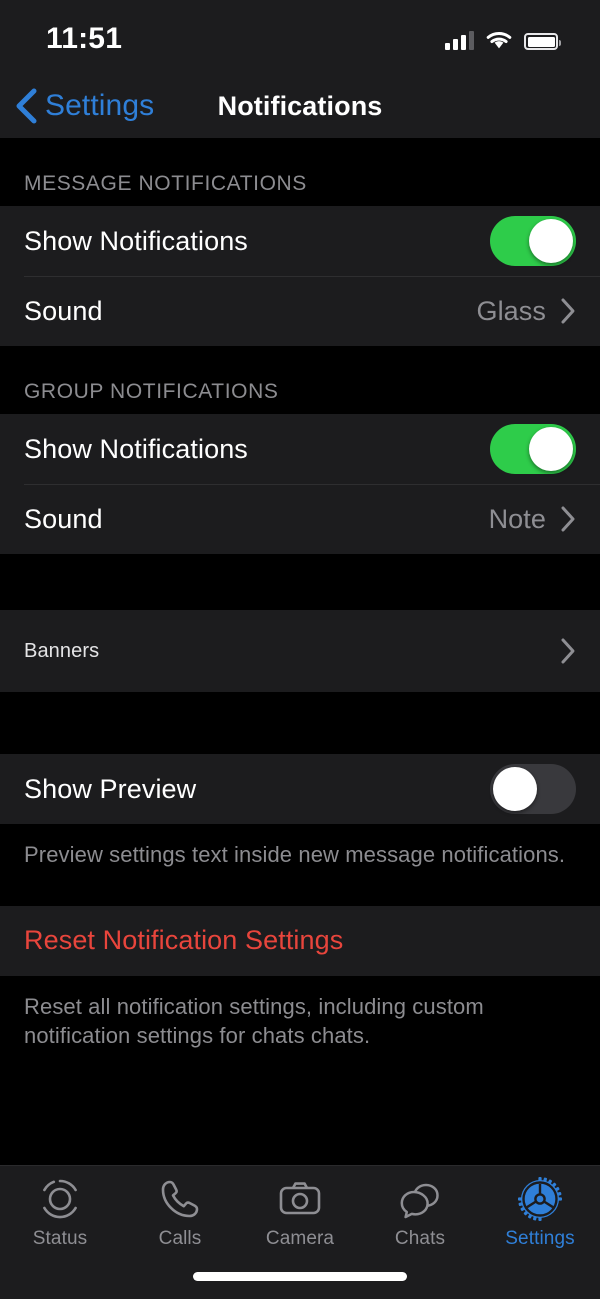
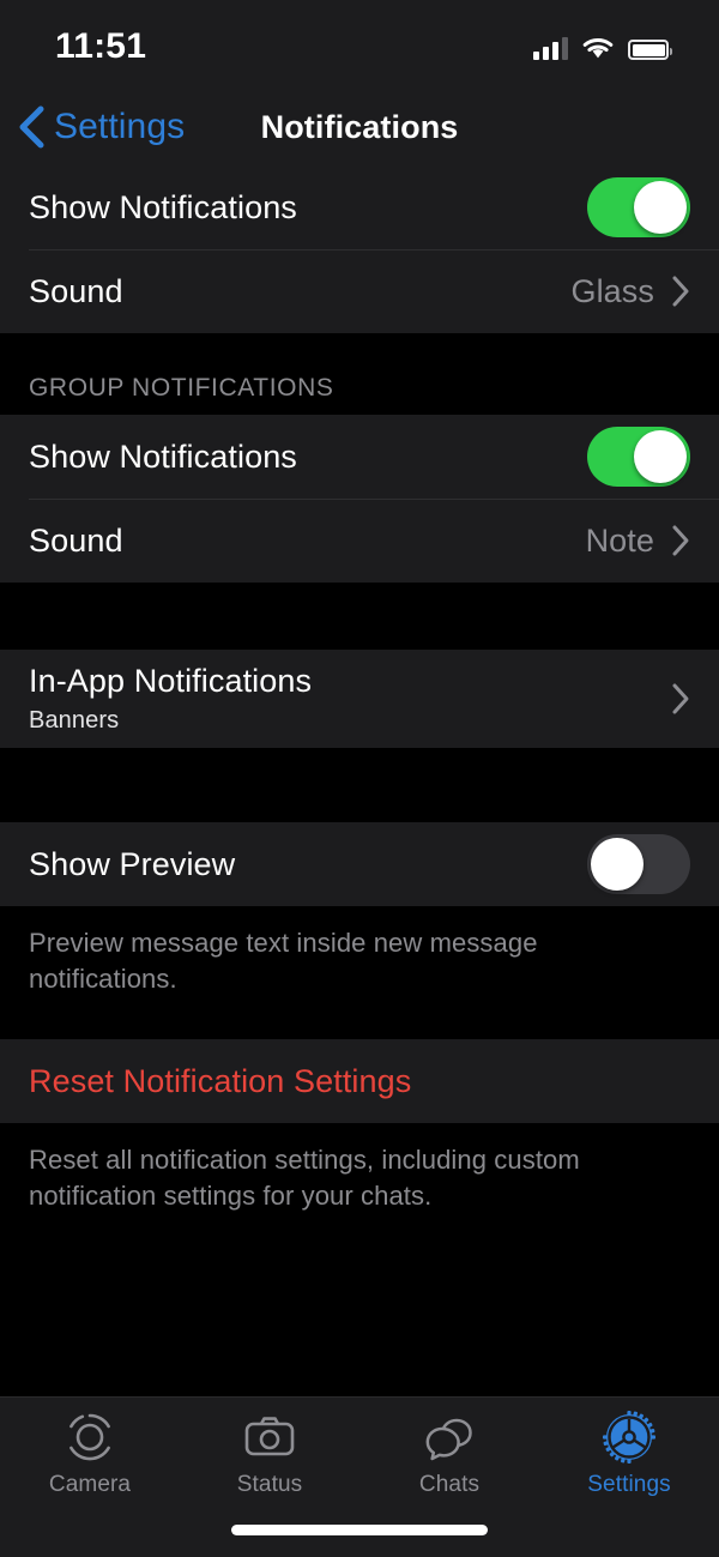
  11:51
  Settings
  Notifications
- MESSAGE NOTIFICATIONS
  Show Notifications
  Sound
  Glass
  GROUP NOTIFICATIONS
  Show Notifications
  Sound
  Note
+ In-App Notifications
  Banners
  Show Preview
- Preview settings text inside new message notifications.
+ Preview message text inside new message notifications.
  Reset Notification Settings
- Reset all notification settings, including custom notification settings for chats chats.
+ Reset all notification settings, including custom notification settings for your chats.
- Status
+ Camera
- Calls
- Camera
+ Status
  Chats
  Settings
